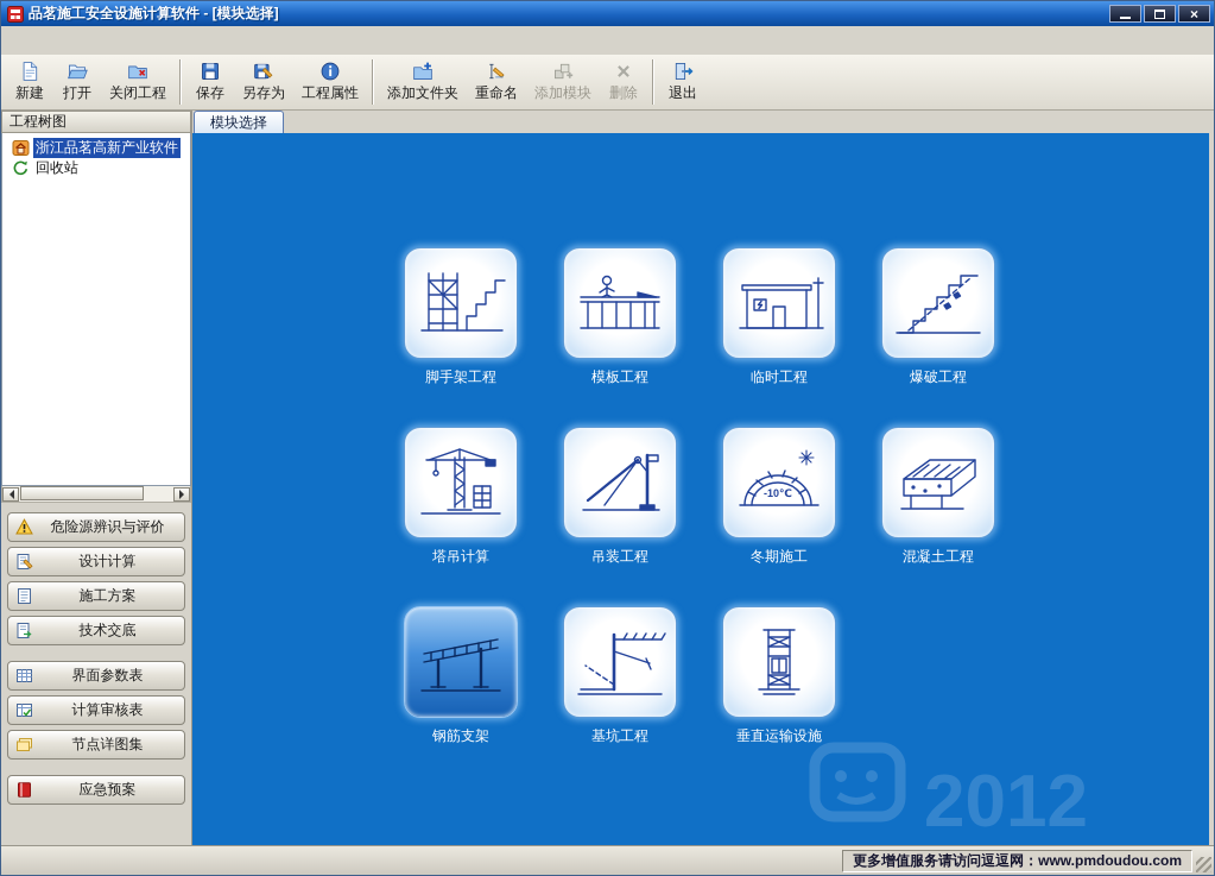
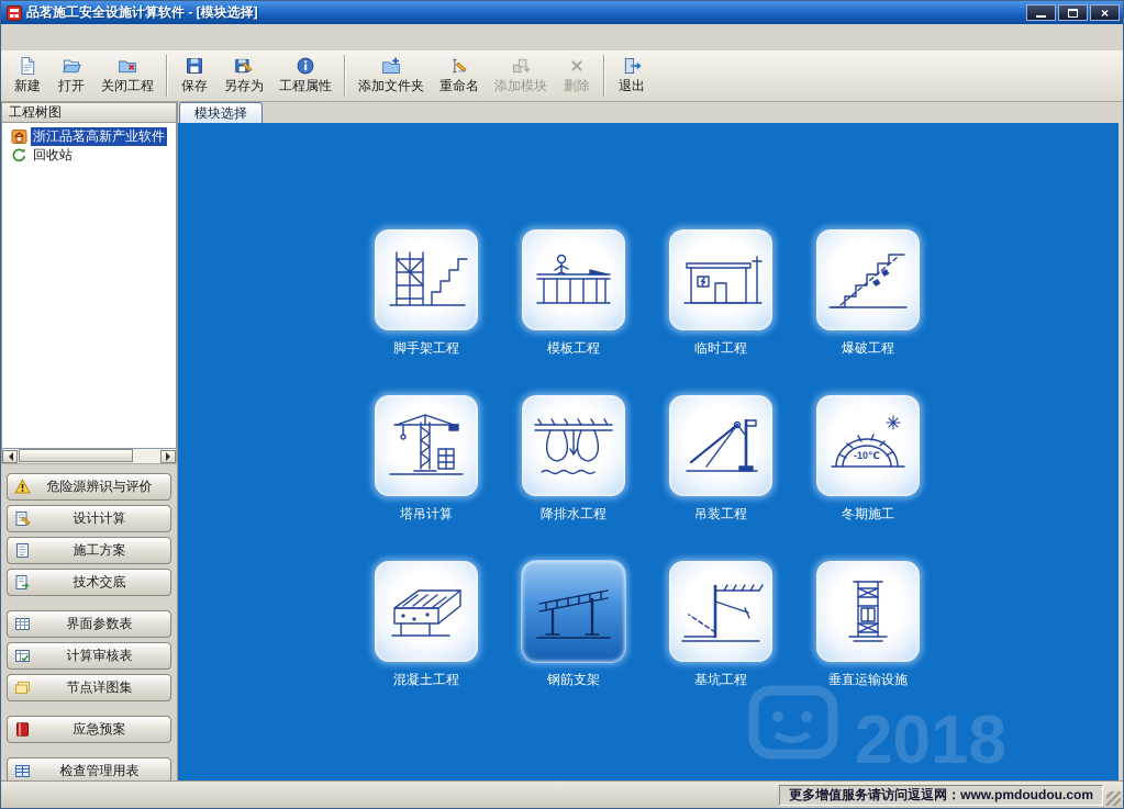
  品茗施工安全设施计算软件 - [模块选择]
  ×
  新建
  打开
  关闭工程
  保存
  另存为
  工程属性
  添加文件夹
  重命名
  添加模块
  删除
  退出
  工程树图
  浙江品茗高新产业软件
  回收站
  危险源辨识与评价
  设计计算
  施工方案
  技术交底
  界面参数表
  计算审核表
  节点详图集
  应急预案
+ 检查管理用表
  模块选择
- 2012
+ 2018
  脚手架工程
  模板工程
  临时工程
  爆破工程
  塔吊计算
+ 降排水工程
  吊装工程
  -10℃
  冬期施工
  混凝土工程
  钢筋支架
  基坑工程
  垂直运输设施
  更多增值服务请访问逗逗网：www.pmdoudou.com
